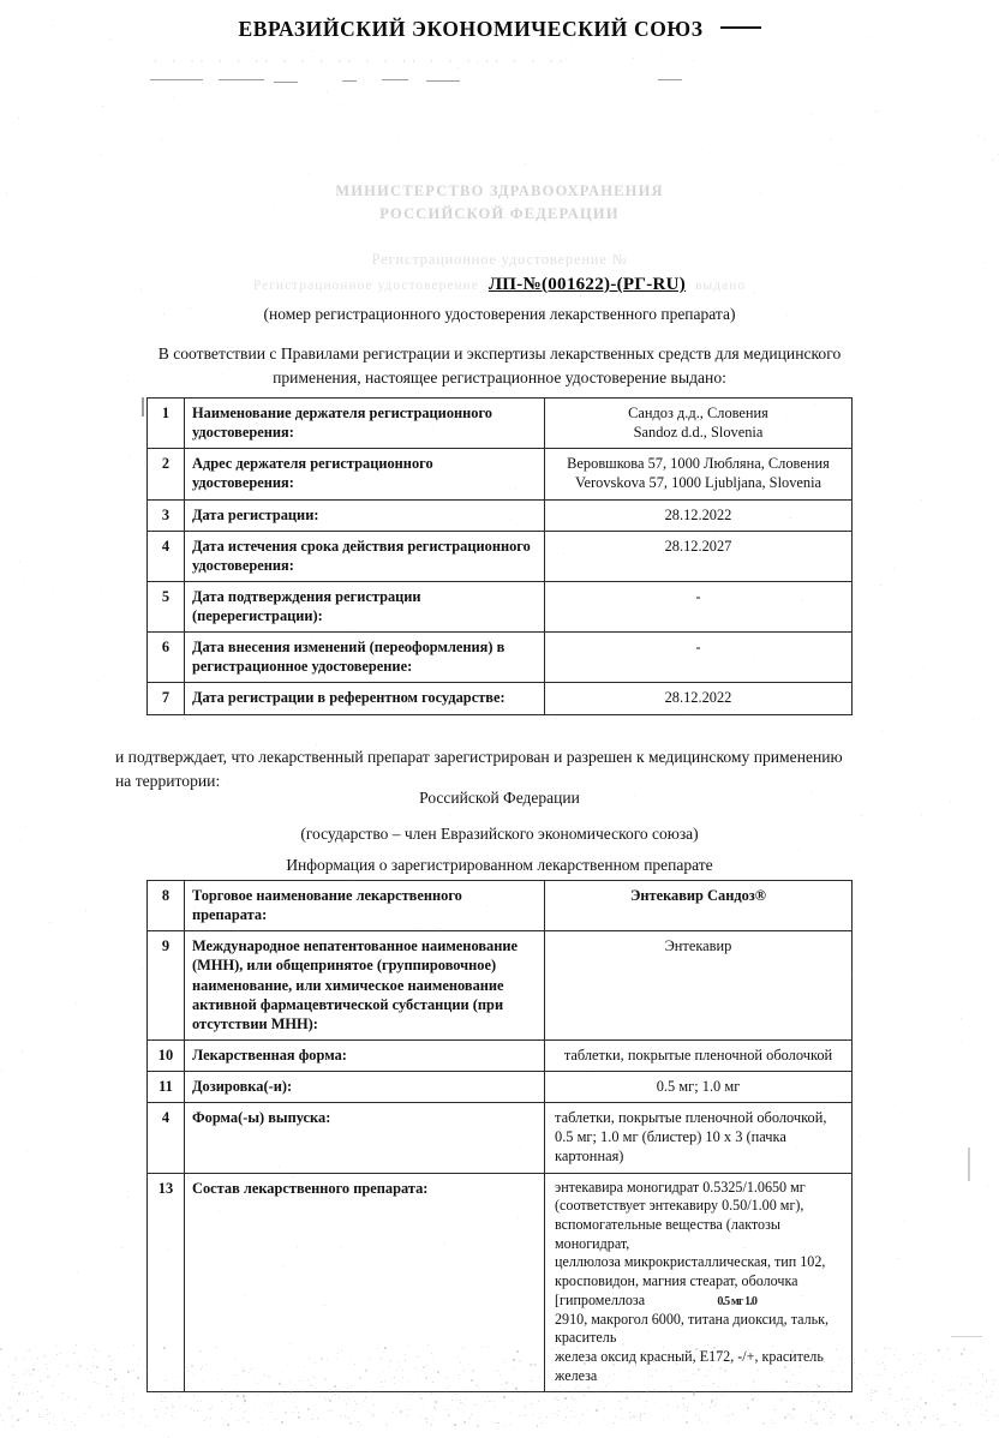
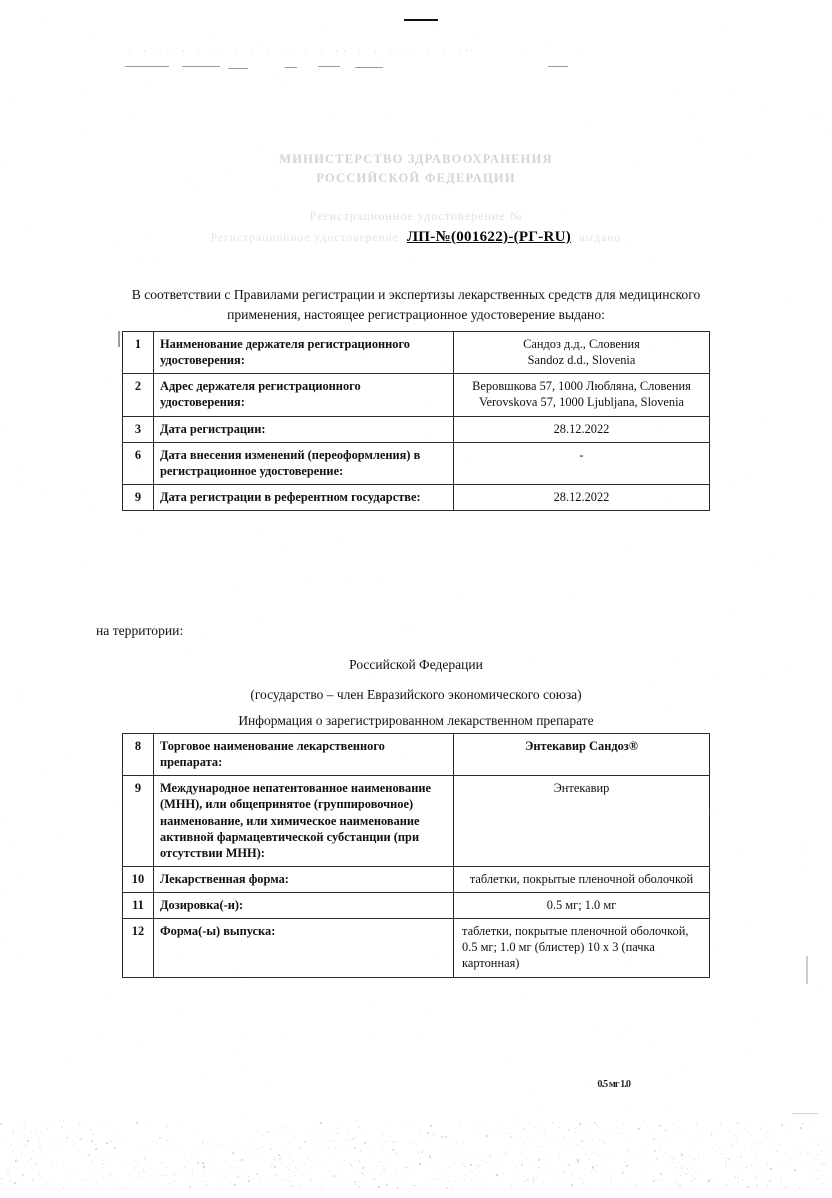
- ЕВРАЗИЙСКИЙ ЭКОНОМИЧЕСКИЙ СОЮЗ
  · · ·· · · ·· · · · ·· · · ·· · · · ·· · · ··
  МИНИСТЕРСТВО ЗДРАВООХРАНЕНИЯ
  РОССИЙСКОЙ ФЕДЕРАЦИИ
  Регистрационное удостоверение №
  Регистрационное удостоверение ЛП-№(001622)-(РГ-RU) выдано
- (номер регистрационного удостоверения лекарственного препарата)
  В соответствии с Правилами регистрации и экспертизы лекарственных средств для медицинского
  применения, настоящее регистрационное удостоверение выдано:
  1	Наименование держателя регистрационного удостоверения:	Сандоз д.д., СловенияSandoz d.d., Slovenia
  2	Адрес держателя регистрационного удостоверения:	Веровшкова 57, 1000 Любляна, СловенияVerovskova 57, 1000 Ljubljana, Slovenia
  3	Дата регистрации:	28.12.2022
- 4	Дата истечения срока действия регистрационного удостоверения:	28.12.2027
- 5	Дата подтверждения регистрации (перерегистрации):	-
  6	Дата внесения изменений (переоформления) в регистрационное удостоверение:	-
- 7	Дата регистрации в референтном государстве:	28.12.2022
+ 9	Дата регистрации в референтном государстве:	28.12.2022
- и подтверждает, что лекарственный препарат зарегистрирован и разрешен к медицинскому применению
  на территории:
  Российской Федерации
  (государство – член Евразийского экономического союза)
  Информация о зарегистрированном лекарственном препарате
  8	Торговое наименование лекарственного препарата:	Энтекавир Сандоз®
  9	Международное непатентованное наименование (МНН), или общепринятое (группировочное) наименование, или химическое наименование активной фармацевтической субстанции (при отсутствии МНН):	Энтекавир
  10	Лекарственная форма:	таблетки, покрытые пленочной оболочкой
  11	Дозировка(-и):	0.5 мг; 1.0 мг
- 4	Форма(-ы) выпуска:	таблетки, покрытые пленочной оболочкой,0.5 мг; 1.0 мг (блистер) 10 х 3 (пачка картонная)
+ 12	Форма(-ы) выпуска:	таблетки, покрытые пленочной оболочкой,0.5 мг; 1.0 мг (блистер) 10 х 3 (пачка картонная)
- 13	Состав лекарственного препарата:	энтекавира моногидрат 0.5325/1.0650 мг(соответствует энтекавиру 0.50/1.00 мг),вспомогательные вещества (лактозы моногидрат,целлюлоза микрокристаллическая, тип 102,кросповидон, магния стеарат, оболочка [гипромеллоза2910, макрогол 6000, титана диоксид, тальк, красительжелеза оксид красный, E172, -/+, краситель железа
  0.5 мг 1.0
